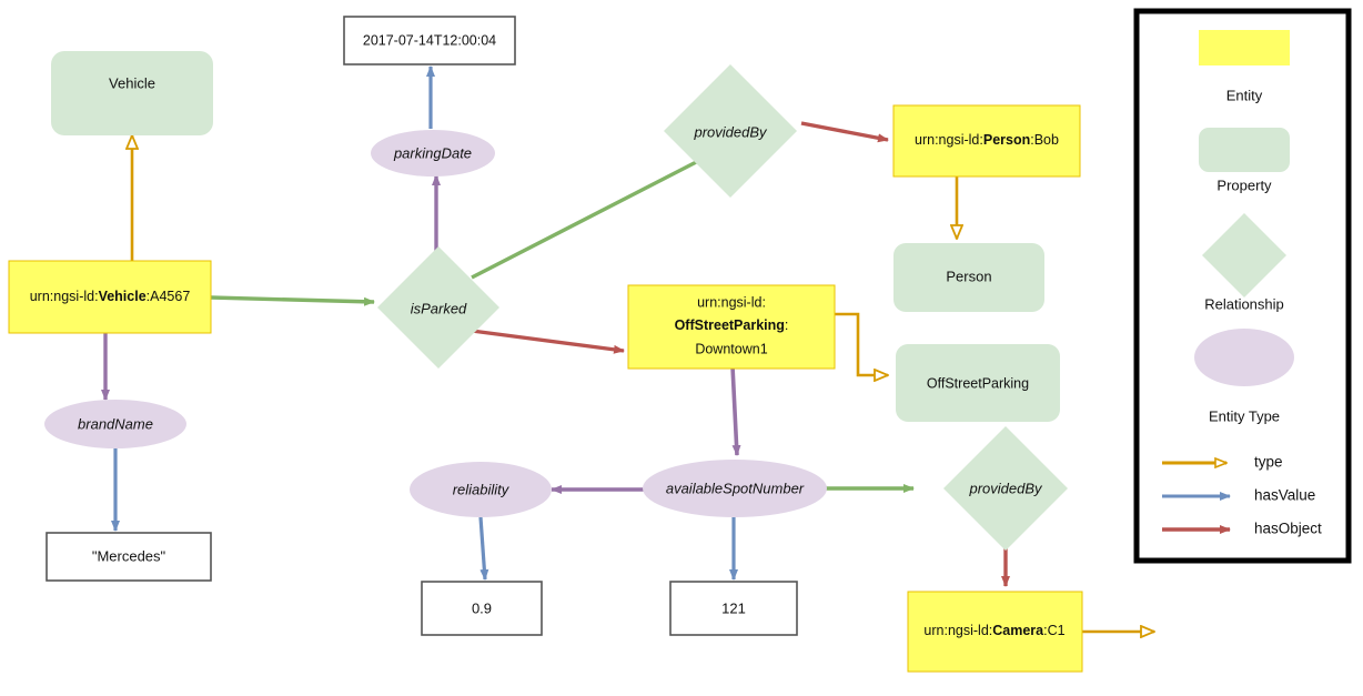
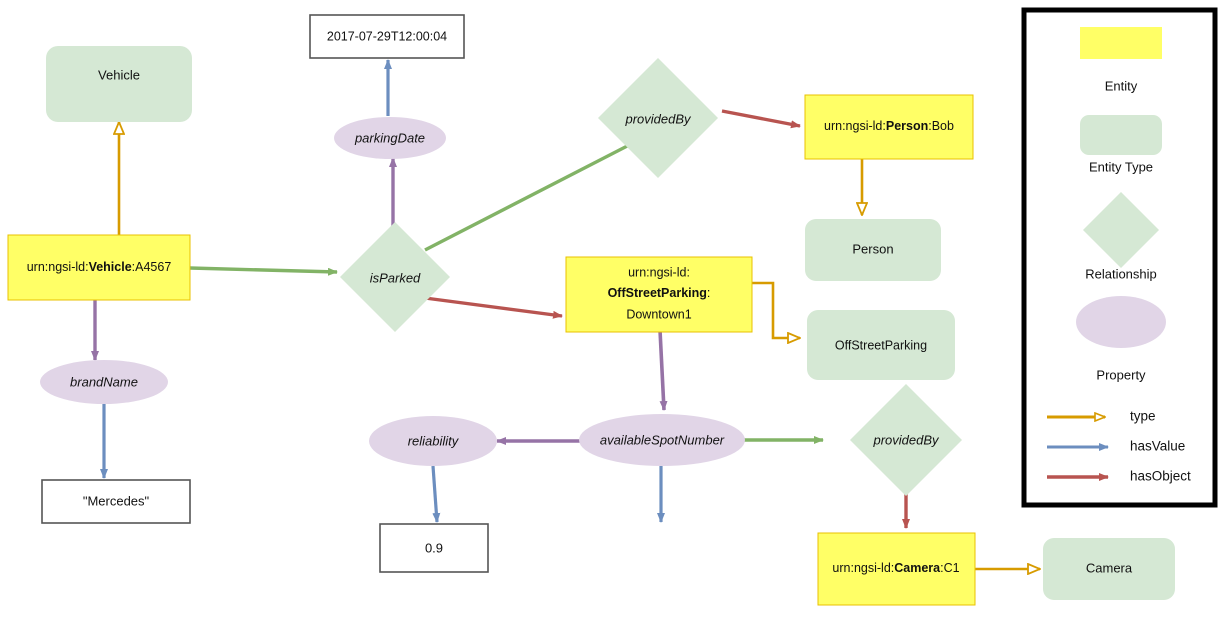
  Vehicle
  urn:ngsi-ld:Vehicle:A4567
  brandName
  "Mercedes"
- 2017-07-14T12:00:04
+ 2017-07-29T12:00:04
  parkingDate
  isParked
  providedBy
  urn:ngsi-ld:Person:Bob
  Person
  urn:ngsi-ld:
  OffStreetParking:
  Downtown1
  OffStreetParking
  availableSpotNumber
  reliability
  0.9
- 121
  providedBy
  urn:ngsi-ld:Camera:C1
+ Camera
  Entity
- Property
+ Entity Type
  Relationship
- Entity Type
+ Property
  type
  hasValue
  hasObject
